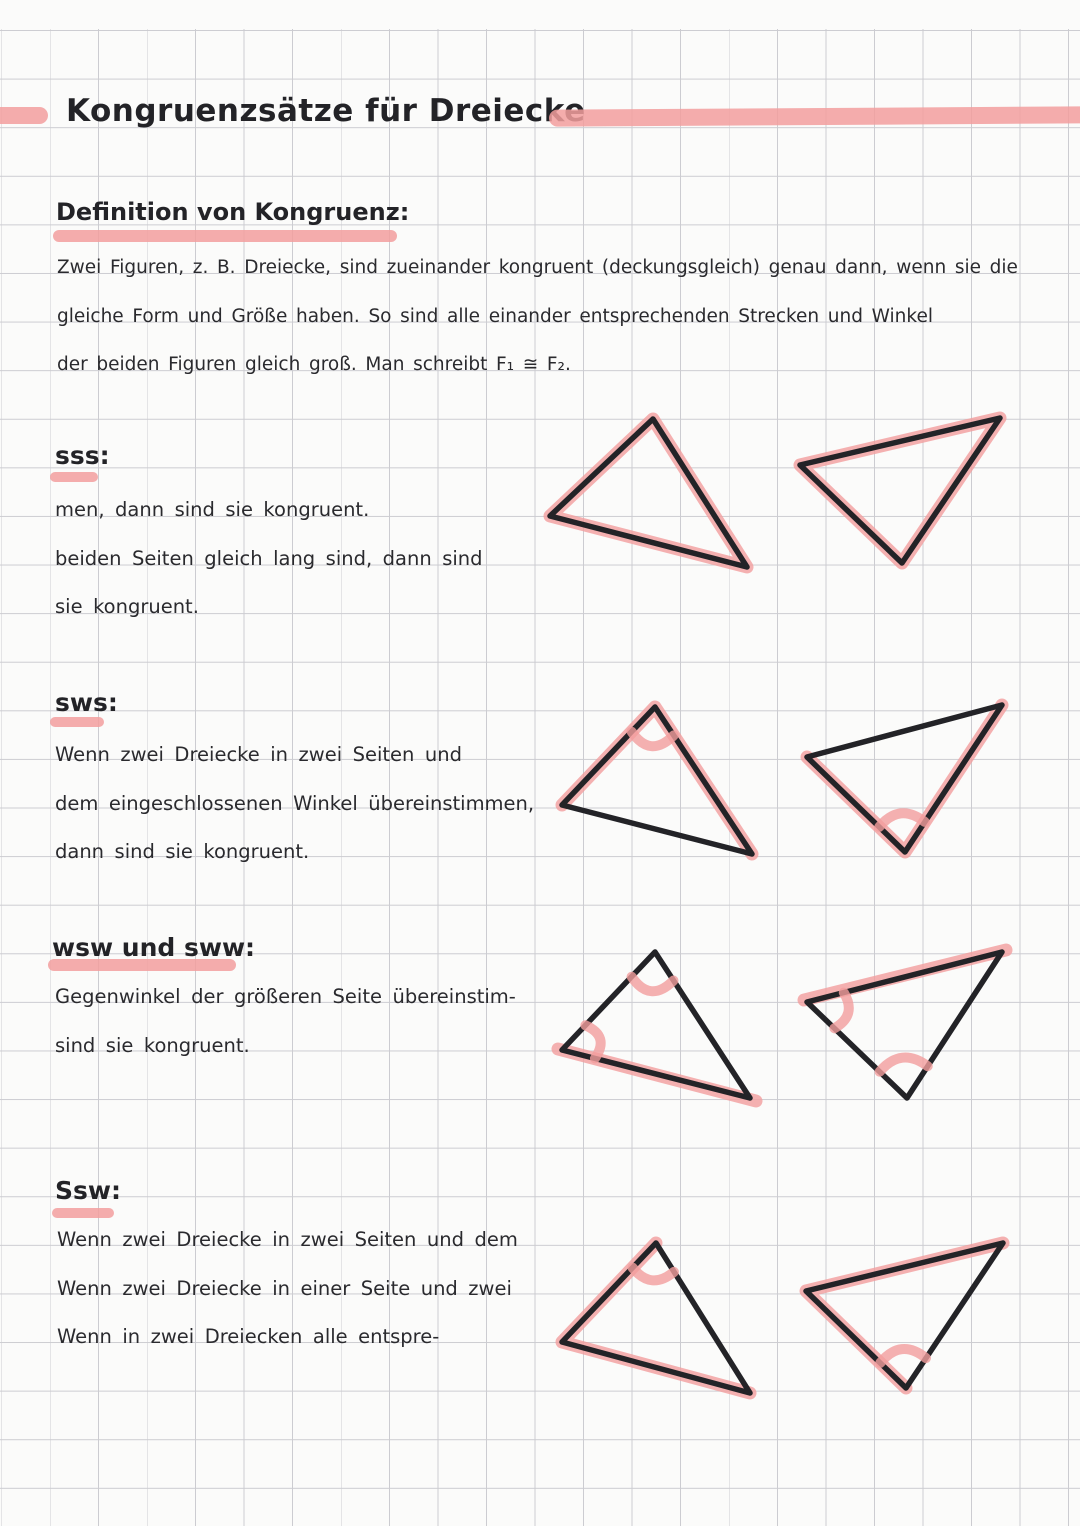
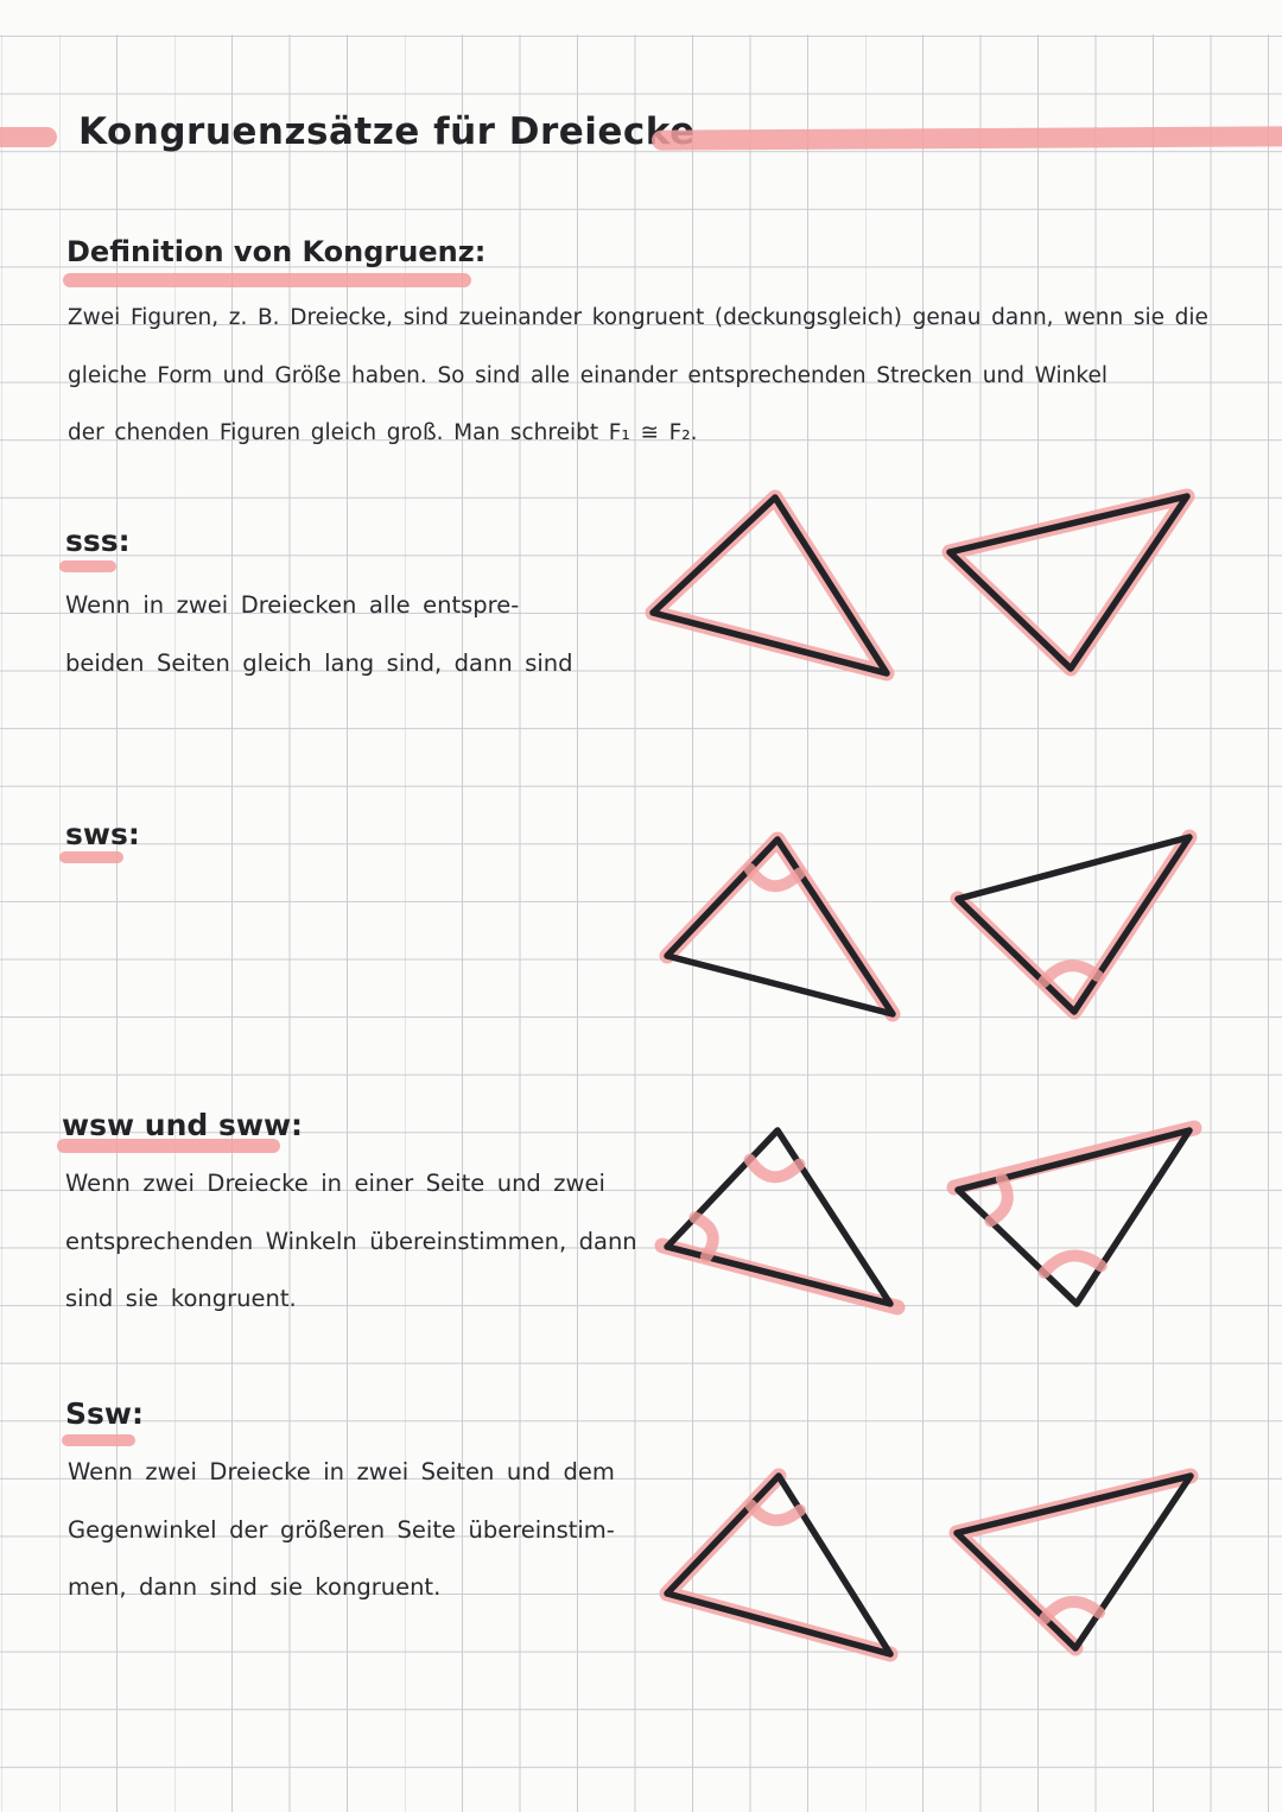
  Kongruenzsätze für Dreiecke
  Definition von Kongruenz:
  Zwei Figuren, z. B. Dreiecke, sind zueinander kongruent (deckungsgleich) genau dann, wenn sie die
  gleiche Form und Größe haben. So sind alle einander entsprechenden Strecken und Winkel
- der beiden Figuren gleich groß. Man schreibt F₁ ≅ F₂.
+ der chenden Figuren gleich groß. Man schreibt F₁ ≅ F₂.
  sss:
- men, dann sind sie kongruent.
+ Wenn in zwei Dreiecken alle entspre-
  beiden Seiten gleich lang sind, dann sind
- sie kongruent.
  sws:
- Wenn zwei Dreiecke in zwei Seiten und
- dem eingeschlossenen Winkel übereinstimmen,
- dann sind sie kongruent.
  wsw und sww:
- Gegenwinkel der größeren Seite übereinstim-
+ Wenn zwei Dreiecke in einer Seite und zwei
+ entsprechenden Winkeln übereinstimmen, dann
  sind sie kongruent.
  Ssw:
  Wenn zwei Dreiecke in zwei Seiten und dem
- Wenn zwei Dreiecke in einer Seite und zwei
+ Gegenwinkel der größeren Seite übereinstim-
- Wenn in zwei Dreiecken alle entspre-
+ men, dann sind sie kongruent.
